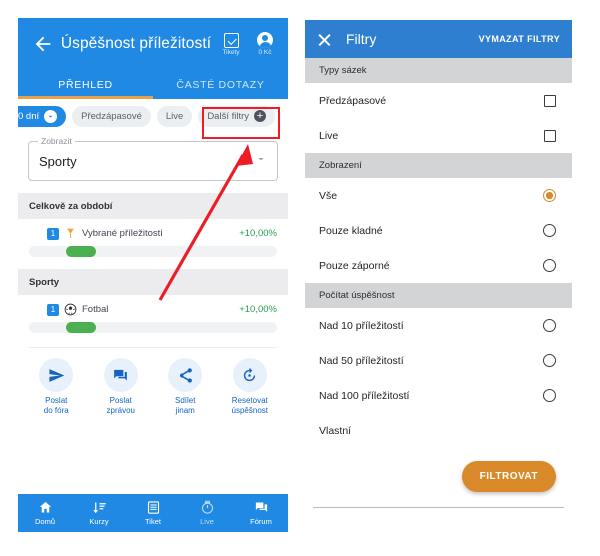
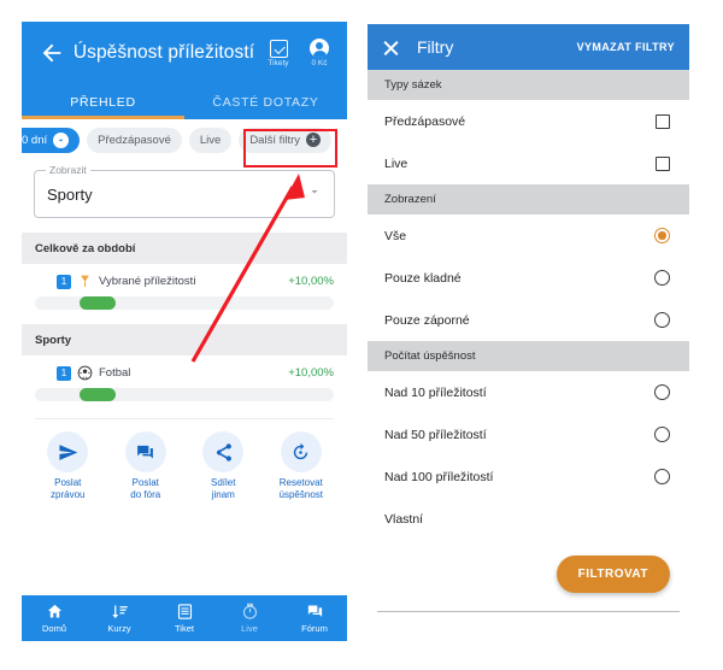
  Úspěšnost příležitostí
  PŘEHLED
  ČASTÉ DOTAZY
  0 dní
  Předzápasové
  Live
  Další filtry
  +
  Zobrazit
  Sporty
  Celkově za období
  1
  Vybrané příležitosti
  +10,00%
  Sporty
  1
  Fotbal
  +10,00%
  Poslat
- do fóra
+ zprávou
  Poslat
- zprávou
+ do fóra
  Sdílet
  jinam
  Resetovat
  úspěšnost
  Domů
  Kurzy
  Tiket
  Live
  Fórum
  Filtry
  VYMAZAT FILTRY
  Typy sázek
  Předzápasové
  Live
  Zobrazení
  Vše
  Pouze kladné
  Pouze záporné
  Počítat úspěšnost
  Nad 10 příležitostí
  Nad 50 příležitostí
  Nad 100 příležitostí
  Vlastní
  FILTROVAT
